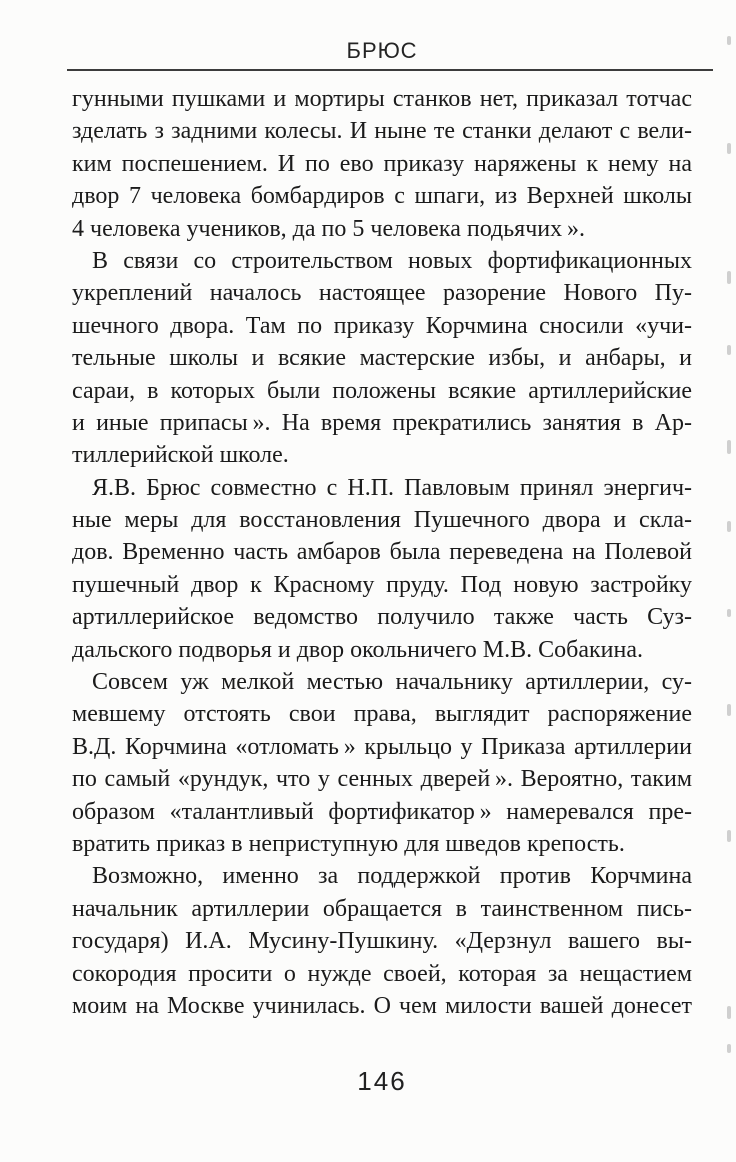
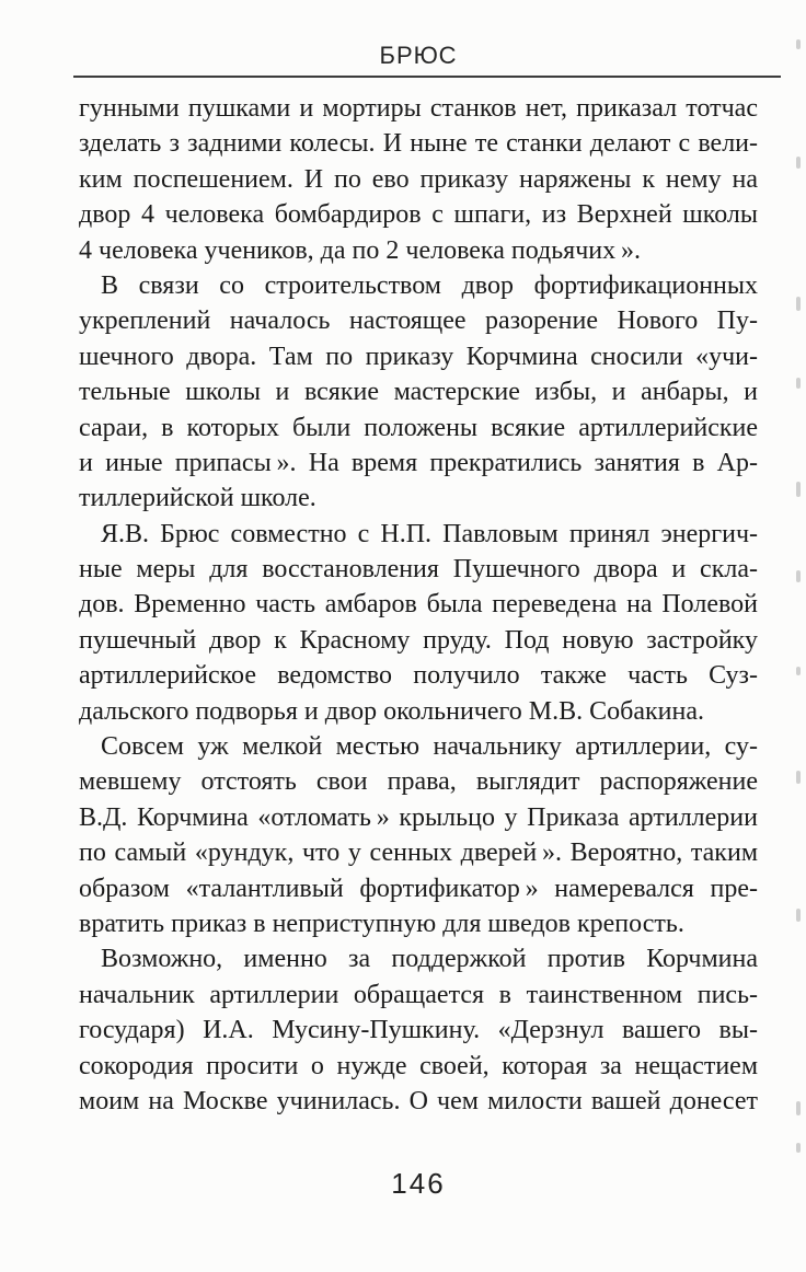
  БРЮС
  гунными пушками и мортиры станков нет, приказал тотчас
  зделать з задними колесы. И ныне те станки делают с вели-
  ким поспешением. И по ево приказу наряжены к нему на
- двор 7 человека бомбардиров с шпаги, из Верхней школы
+ двор 4 человека бомбардиров с шпаги, из Верхней школы
- 4 человека учеников, да по 5 человека подьячих ».
+ 4 человека учеников, да по 2 человека подьячих ».
- В связи со строительством новых фортификационных
+ В связи со строительством двор фортификационных
  укреплений началось настоящее разорение Нового Пу-
  шечного двора. Там по приказу Корчмина сносили «учи-
  тельные школы и всякие мастерские избы, и анбары, и
  сараи, в которых были положены всякие артиллерийские
  и иные припасы ». На время прекратились занятия в Ар-
  тиллерийской школе.
  Я.В. Брюс совместно с Н.П. Павловым принял энергич-
  ные меры для восстановления Пушечного двора и скла-
  дов. Временно часть амбаров была переведена на Полевой
  пушечный двор к Красному пруду. Под новую застройку
  артиллерийское ведомство получило также часть Суз-
  дальского подворья и двор окольничего М.В. Собакина.
  Совсем уж мелкой местью начальнику артиллерии, су-
  мевшему отстоять свои права, выглядит распоряжение
  В.Д. Корчмина «отломать » крыльцо у Приказа артиллерии
  по самый «рундук, что у сенных дверей ». Вероятно, таким
  образом «талантливый фортификатор » намеревался пре-
  вратить приказ в неприступную для шведов крепость.
  Возможно, именно за поддержкой против Корчмина
  начальник артиллерии обращается в таинственном пись-
  государя) И.А. Мусину-Пушкину. «Дерзнул вашего вы-
  сокородия просити о нужде своей, которая за нещастием
  моим на Москве учинилась. О чем милости вашей донесет
  146
